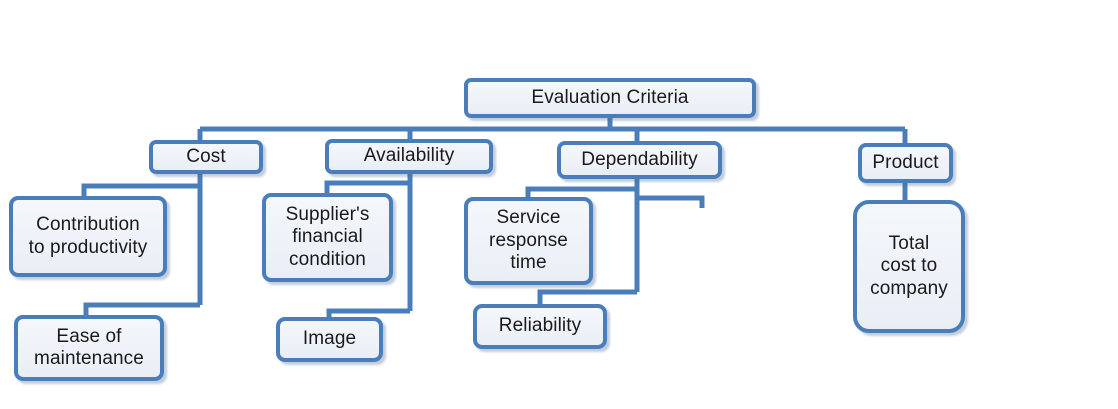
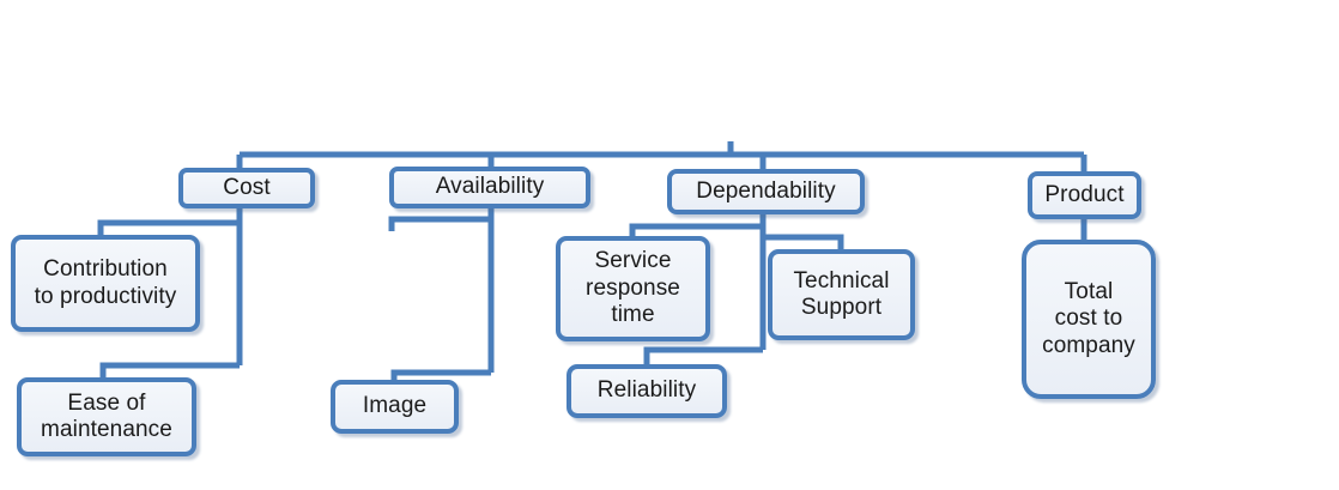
- Evaluation Criteria
  Cost
  Availability
  Dependability
  Product
  Contribution
  to productivity
  Ease of
  maintenance
- Supplier's
- financial
- condition
  Image
  Service
  response
  time
+ Technical
+ Support
  Reliability
  Total
  cost to
  company
